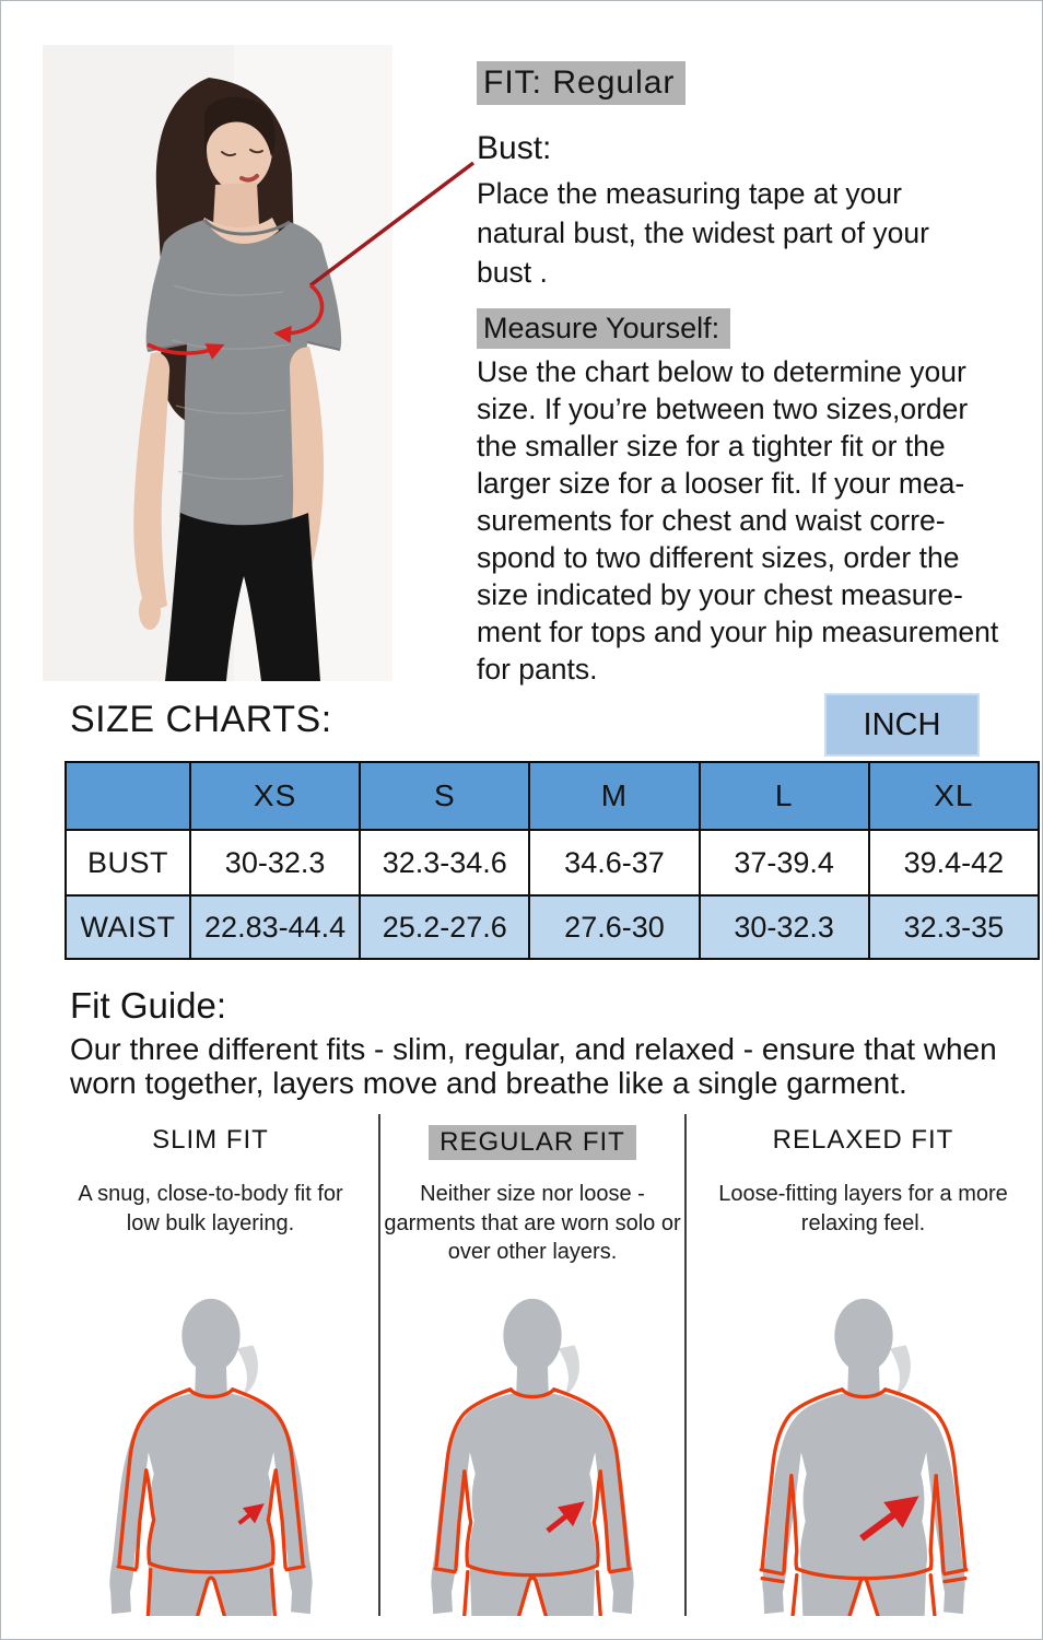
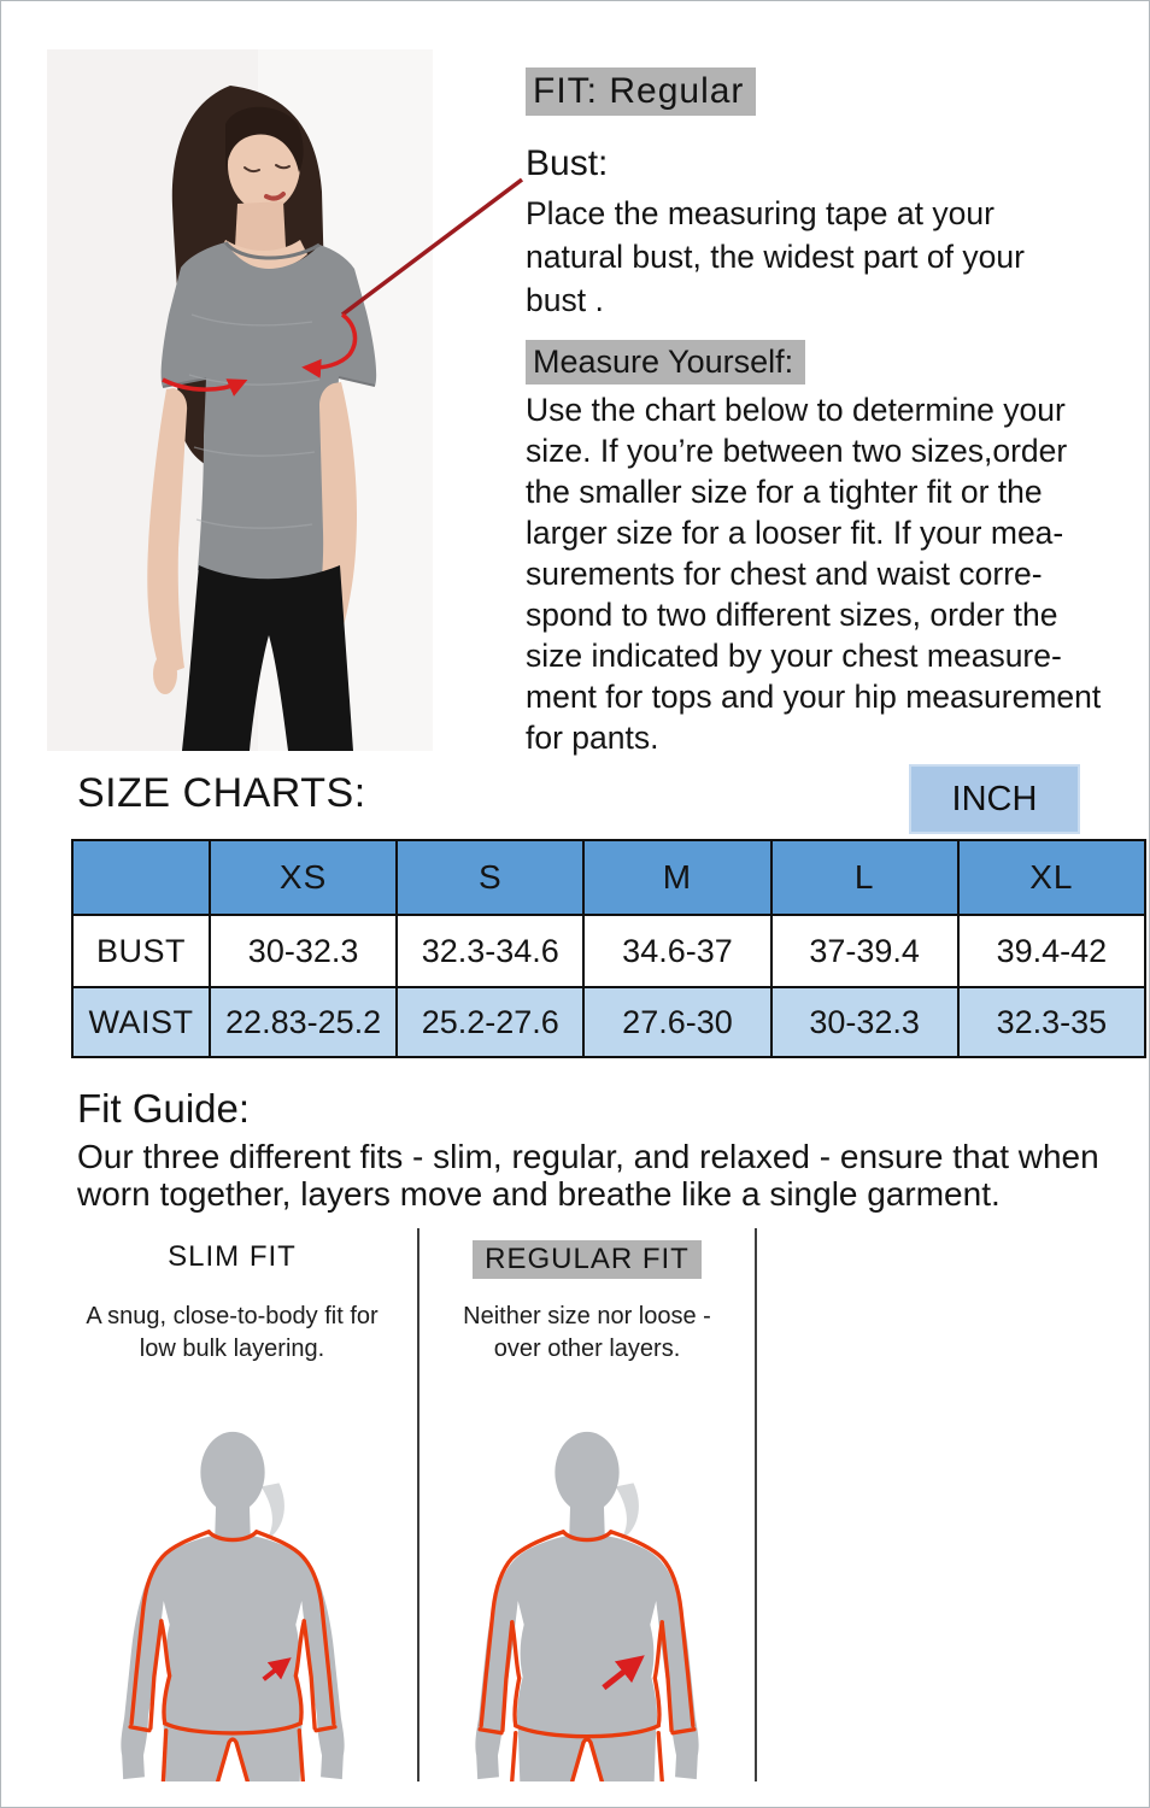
  FIT: Regular
  Bust:
  Place the measuring tape at your
  natural bust, the widest part of your
  bust .
  Measure Yourself:
  Use the chart below to determine your
  size. If you’re between two sizes,order
  the smaller size for a tighter fit or the
  larger size for a looser fit. If your mea-
  surements for chest and waist corre-
  spond to two different sizes, order the
  size indicated by your chest measure-
  ment for tops and your hip measurement
  for pants.
  SIZE CHARTS:
  INCH
  	XS	S	M	L	XL
  BUST	30-32.3	32.3-34.6	34.6-37	37-39.4	39.4-42
- WAIST	22.83-44.4	25.2-27.6	27.6-30	30-32.3	32.3-35
+ WAIST	22.83-25.2	25.2-27.6	27.6-30	30-32.3	32.3-35
  Fit Guide:
  Our three different fits - slim, regular, and relaxed - ensure that when
  worn together, layers move and breathe like a single garment.
  SLIM FIT
  A snug, close-to-body fit for
  low bulk layering.
  REGULAR FIT
  Neither size nor loose -
- garments that are worn solo or
  over other layers.
- RELAXED FIT
- Loose-fitting layers for a more
- relaxing feel.
